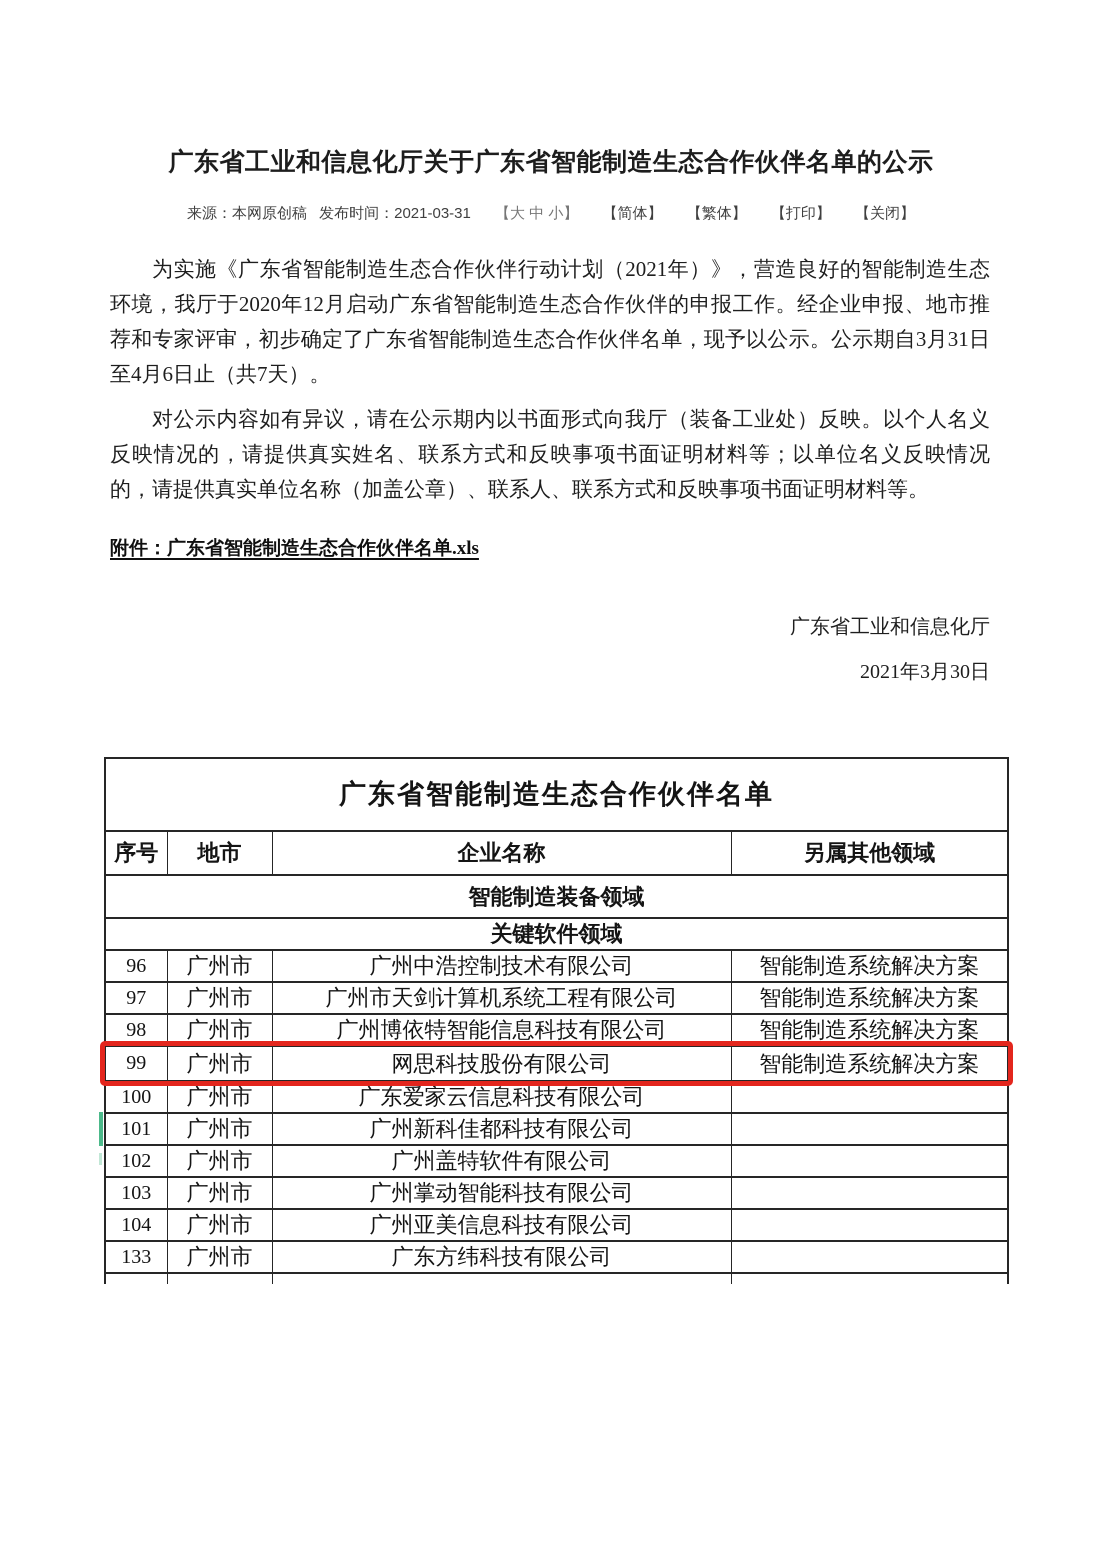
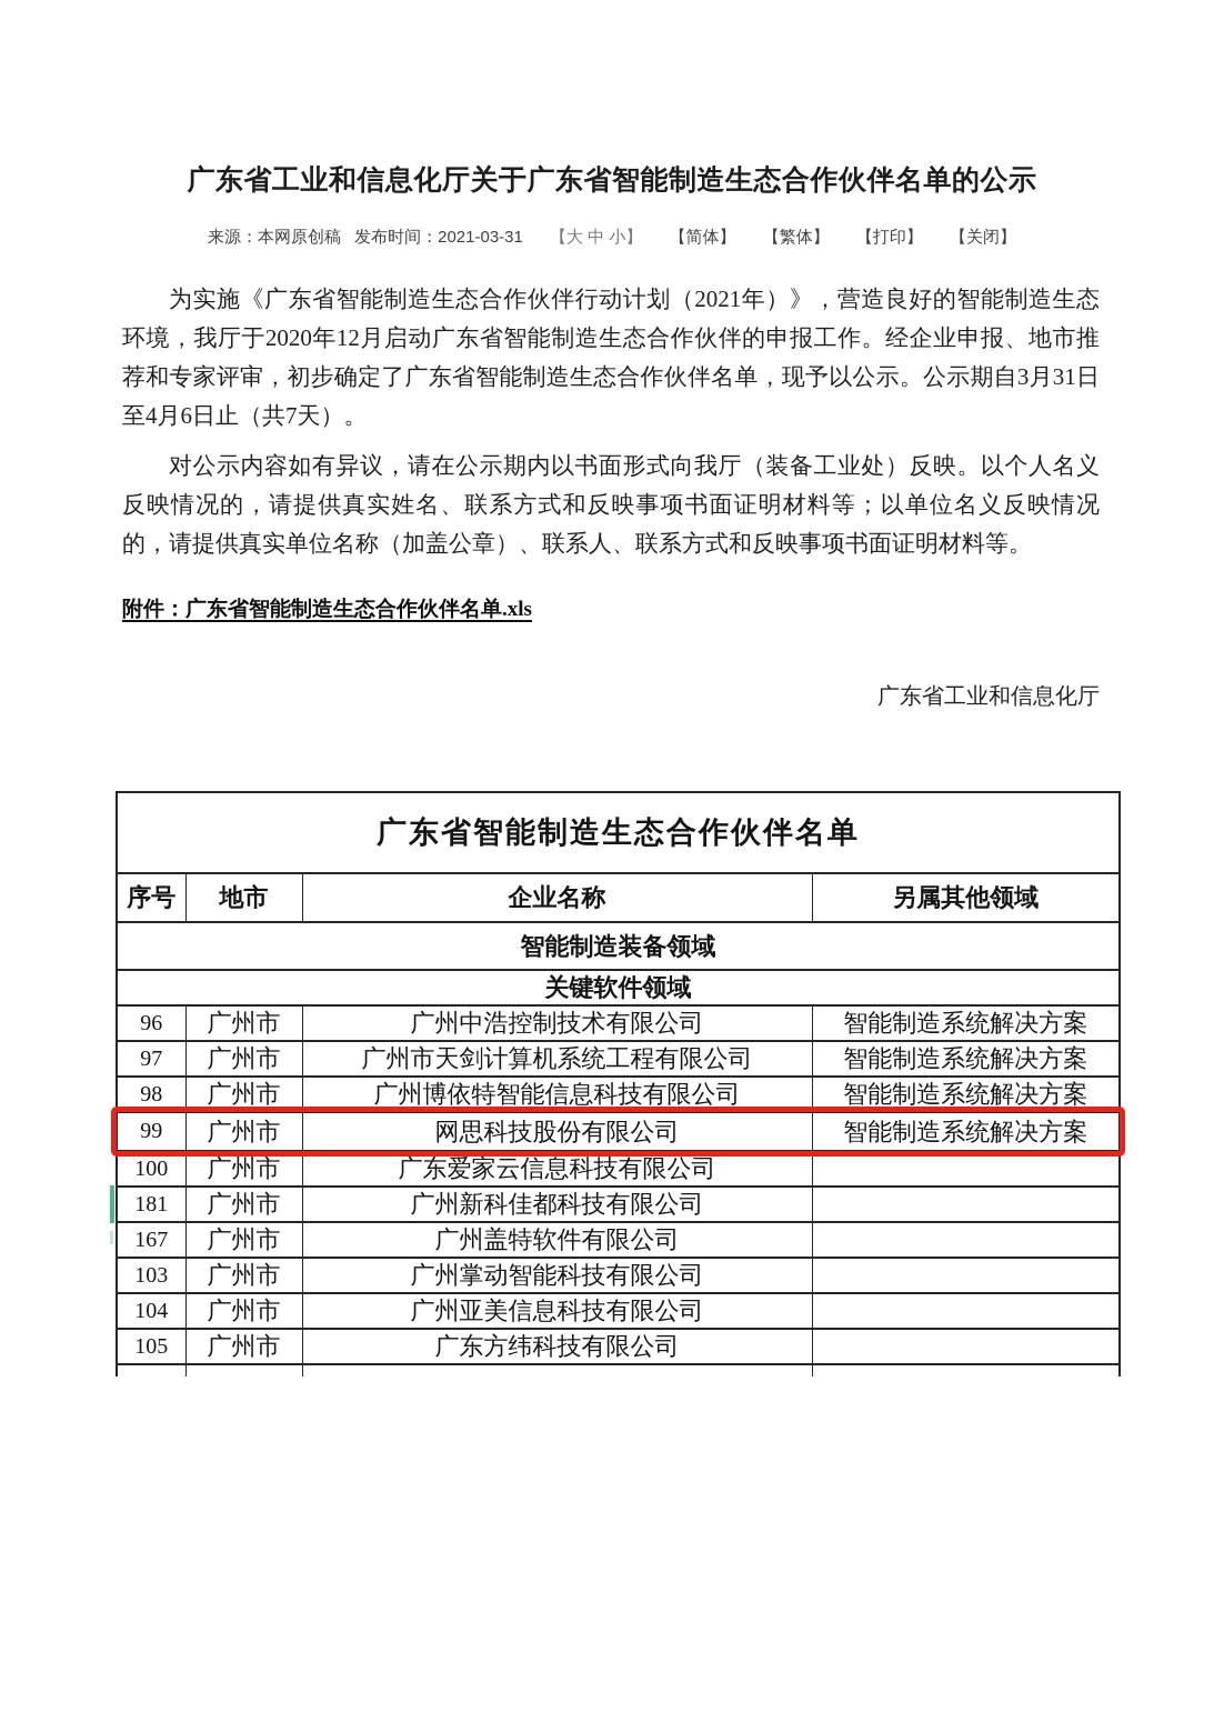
  广东省工业和信息化厅关于广东省智能制造生态合作伙伴名单的公示
  来源：本网原创稿 发布时间：2021-03-31 【大 中 小】 【简体】 【繁体】 【打印】 【关闭】
  为实施《广东省智能制造生态合作伙伴行动计划（2021年）》，营造良好的智能制造生态环境，我厅于2020年12月启动广东省智能制造生态合作伙伴的申报工作。经企业申报、地市推荐和专家评审，初步确定了广东省智能制造生态合作伙伴名单，现予以公示。公示期自3月31日至4月6日止（共7天）。
  对公示内容如有异议，请在公示期内以书面形式向我厅（装备工业处）反映。以个人名义反映情况的，请提供真实姓名、联系方式和反映事项书面证明材料等；以单位名义反映情况的，请提供真实单位名称（加盖公章）、联系人、联系方式和反映事项书面证明材料等。
  附件：广东省智能制造生态合作伙伴名单.xls
  广东省工业和信息化厅
- 2021年3月30日
  广东省智能制造生态合作伙伴名单
  序号	地市	企业名称	另属其他领域
  智能制造装备领域
  关键软件领域
  96	广州市	广州中浩控制技术有限公司	智能制造系统解决方案
  97	广州市	广州市天剑计算机系统工程有限公司	智能制造系统解决方案
  98	广州市	广州博依特智能信息科技有限公司	智能制造系统解决方案
  99	广州市	网思科技股份有限公司	智能制造系统解决方案
  100	广州市	广东爱家云信息科技有限公司
- 101	广州市	广州新科佳都科技有限公司
+ 181	广州市	广州新科佳都科技有限公司
- 102	广州市	广州盖特软件有限公司
+ 167	广州市	广州盖特软件有限公司
  103	广州市	广州掌动智能科技有限公司
  104	广州市	广州亚美信息科技有限公司
- 133	广州市	广东方纬科技有限公司
+ 105	广州市	广东方纬科技有限公司
